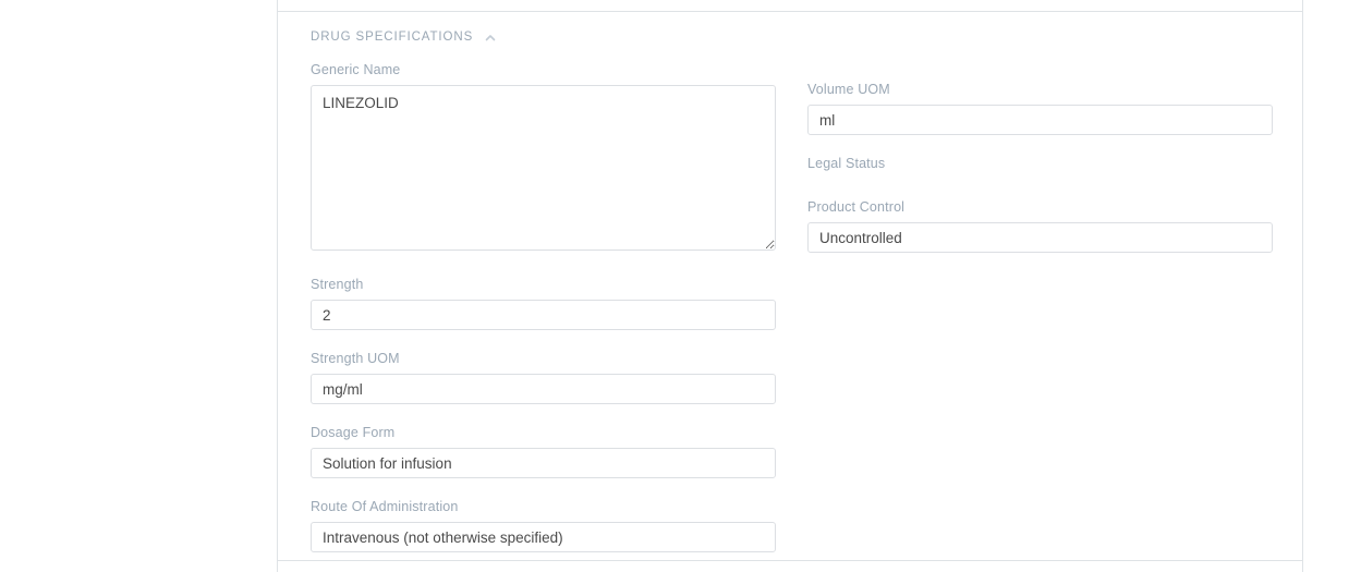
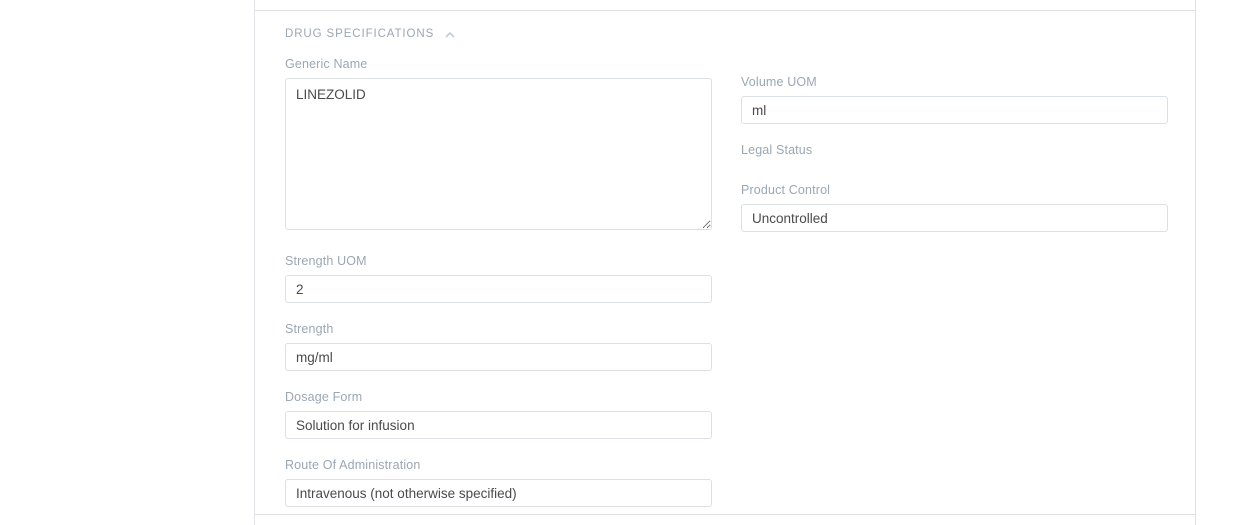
  DRUG SPECIFICATIONS
  Generic Name
  LINEZOLID
- Strength
+ Strength UOM
  2
- Strength UOM
+ Strength
  mg/ml
  Dosage Form
  Solution for infusion
  Route Of Administration
  Intravenous (not otherwise specified)
  Volume UOM
  ml
  Legal Status
  Product Control
  Uncontrolled
